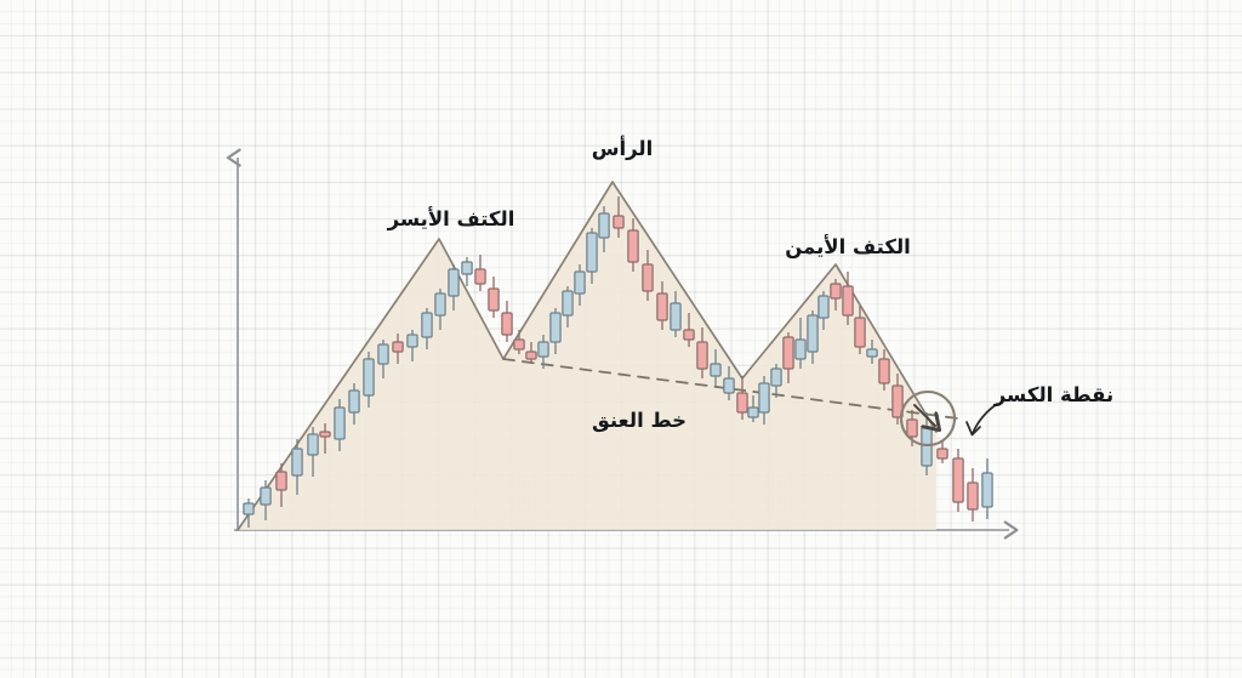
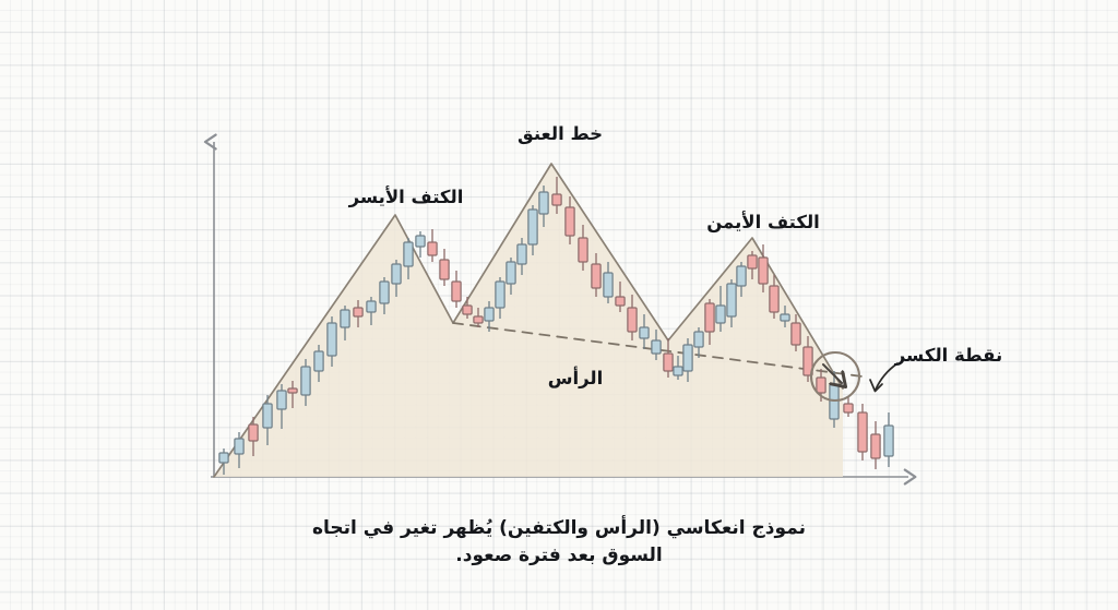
  الكتف الأيسر
- الرأس
+ خط العنق
  الكتف الأيمن
- خط العنق
+ الرأس
  نقطة الكسر
+ نموذج انعكاسي (الرأس والكتفين) يُظهر تغير في اتجاه السوق بعد فترة صعود.
